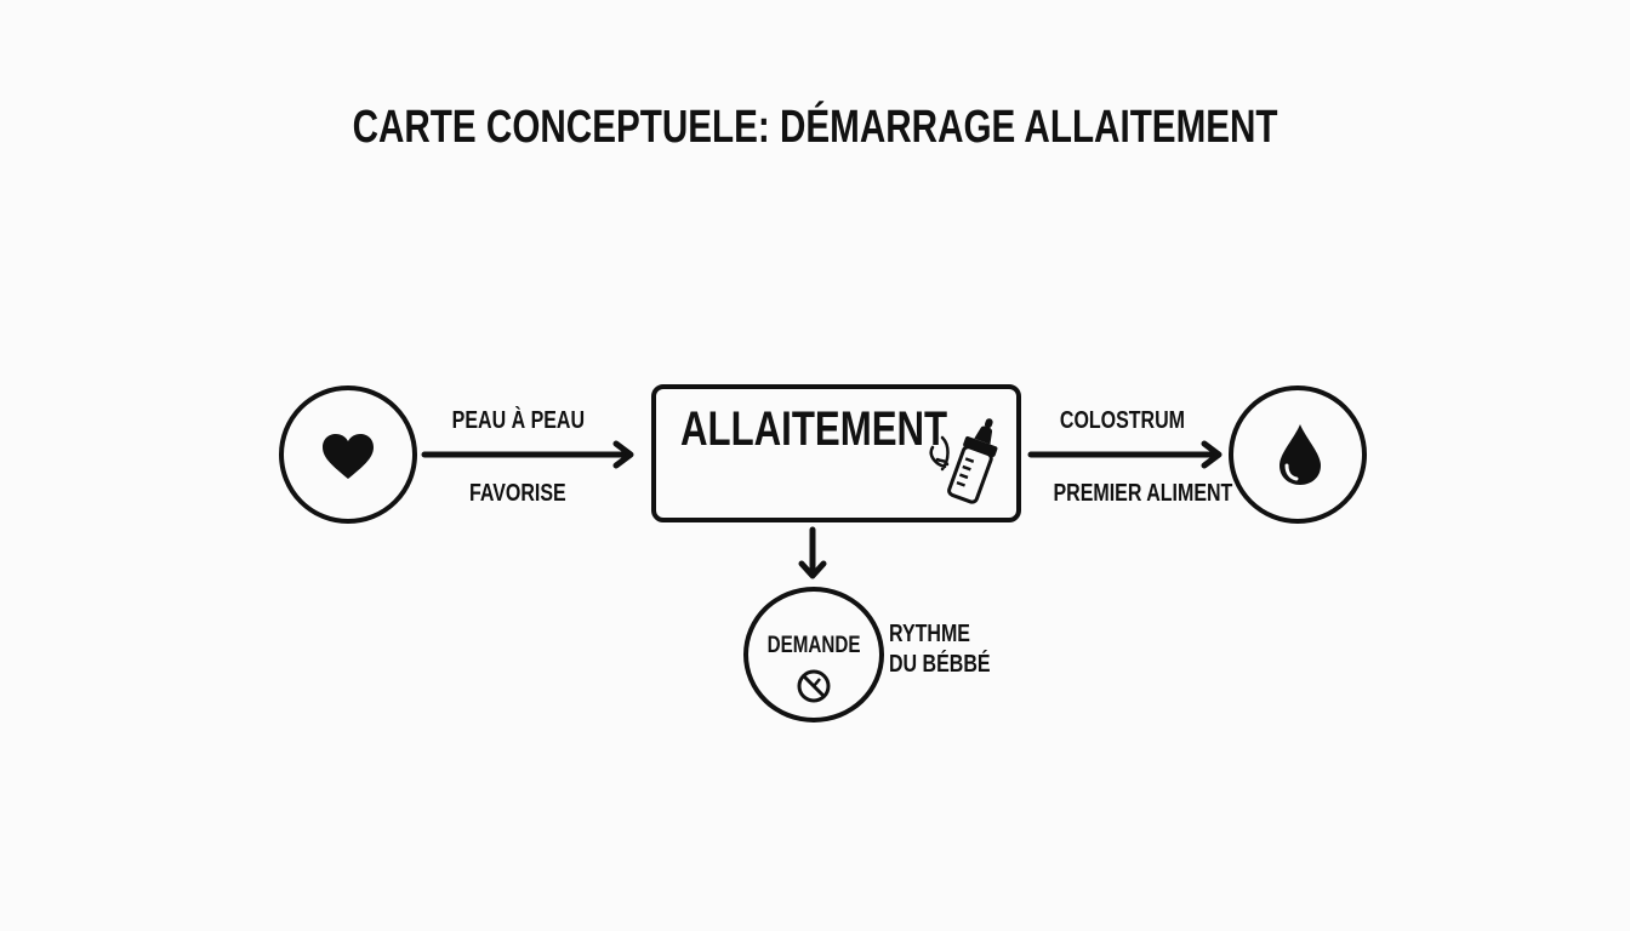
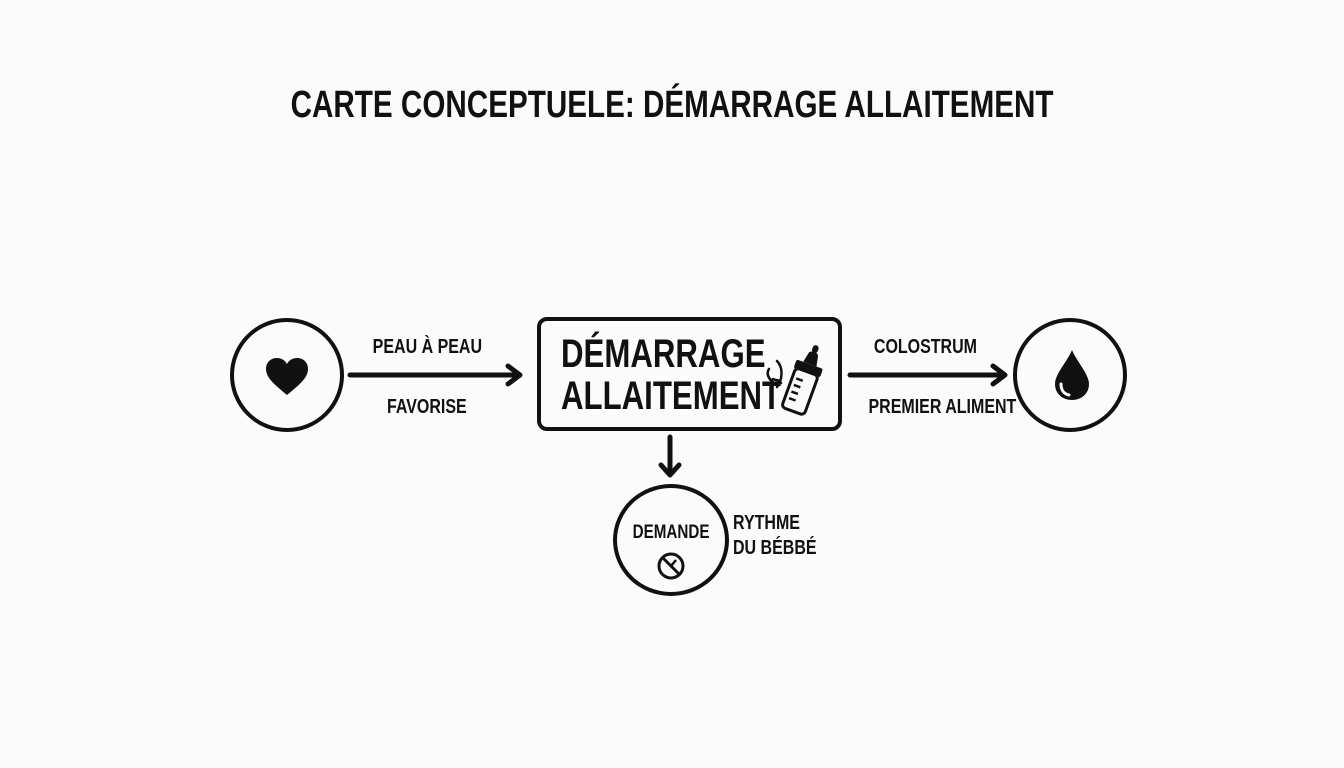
  CARTE CONCEPTUELE: DÉMARRAGE ALLAITEMENT
  PEAU À PEAU
  FAVORISE
+ DÉMARRAGE
  ALLAITEMENT
  COLOSTRUM
  PREMIER ALIMENT
  DEMANDE
  RYTHME
  DU BÉBBÉ
